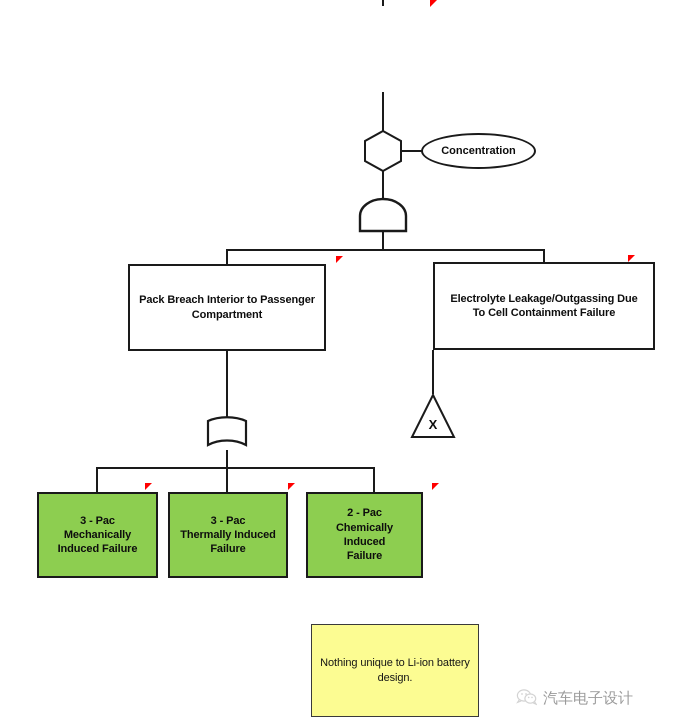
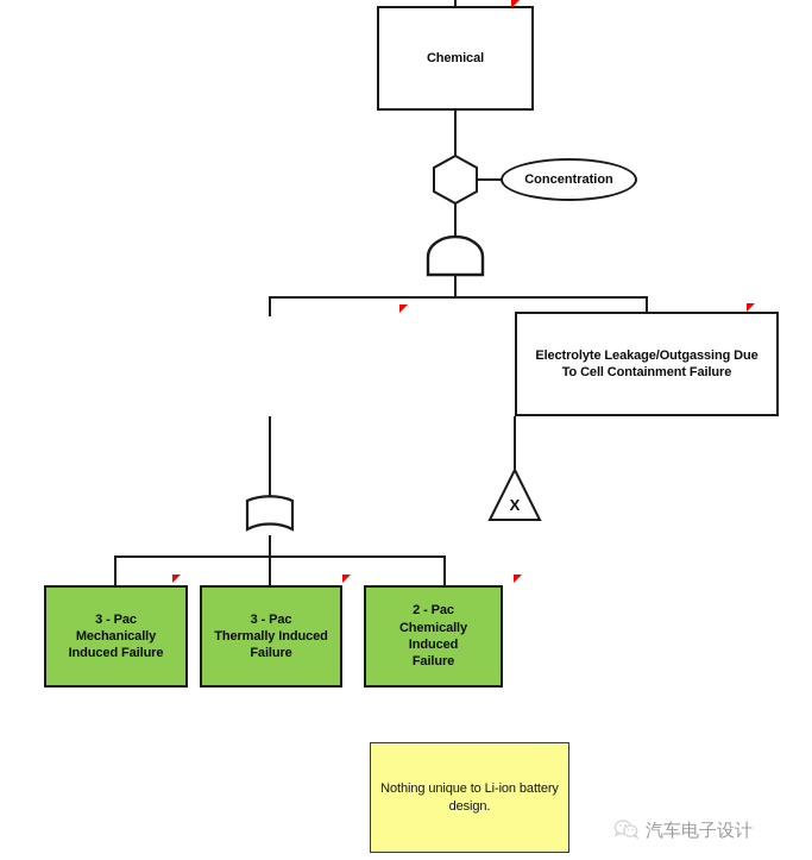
+ Chemical
  Concentration
- Pack Breach Interior to Passenger
- Compartment
  Electrolyte Leakage/Outgassing Due
  To Cell Containment Failure
  X
  3 - Pac
  Mechanically
  Induced Failure
  3 - Pac
  Thermally Induced
  Failure
  2 - Pac
  Chemically Induced
  Failure
  Nothing unique to Li-ion battery
  design.
  汽车电子设计
